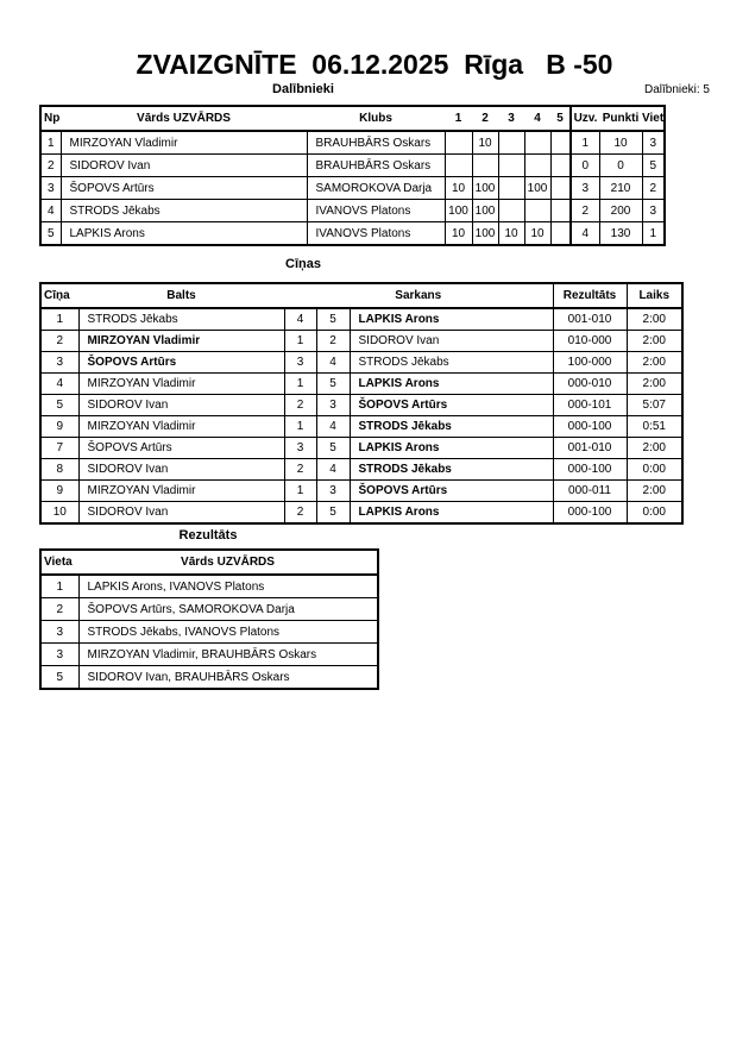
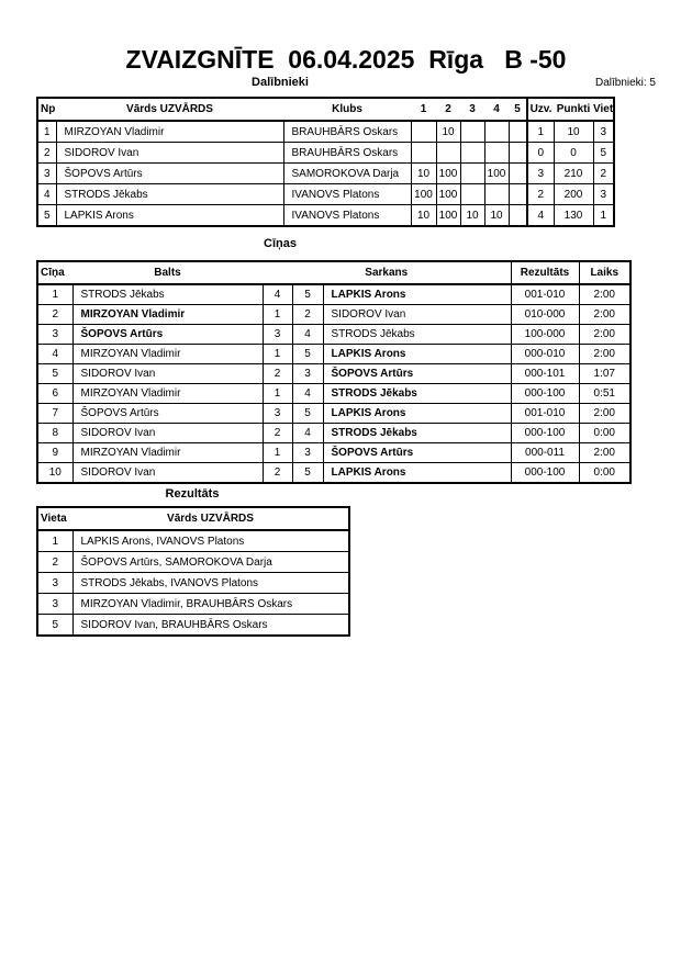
- ZVAIZGNĪTE 06.12.2025 Rīga B -50
+ ZVAIZGNĪTE 06.04.2025 Rīga B -50
  Dalībnieki
  Dalībnieki: 5
  Np	Vārds UZVĀRDS	Klubs	1	2	3	4	5	Uzv.	Punkti	Viet
  1	MIRZOYAN Vladimir	BRAUHBĀRS Oskars		10				1	10	3
  2	SIDOROV Ivan	BRAUHBĀRS Oskars						0	0	5
  3	ŠOPOVS Artūrs	SAMOROKOVA Darja	10	100		100		3	210	2
  4	STRODS Jēkabs	IVANOVS Platons	100	100				2	200	3
  5	LAPKIS Arons	IVANOVS Platons	10	100	10	10		4	130	1
  Cīņas
  Cīņa	Balts	Sarkans	Rezultāts	Laiks
  1	STRODS Jēkabs	4	5	LAPKIS Arons	001-010	2:00
  2	MIRZOYAN Vladimir	1	2	SIDOROV Ivan	010-000	2:00
  3	ŠOPOVS Artūrs	3	4	STRODS Jēkabs	100-000	2:00
  4	MIRZOYAN Vladimir	1	5	LAPKIS Arons	000-010	2:00
- 5	SIDOROV Ivan	2	3	ŠOPOVS Artūrs	000-101	5:07
+ 5	SIDOROV Ivan	2	3	ŠOPOVS Artūrs	000-101	1:07
- 9	MIRZOYAN Vladimir	1	4	STRODS Jēkabs	000-100	0:51
+ 6	MIRZOYAN Vladimir	1	4	STRODS Jēkabs	000-100	0:51
  7	ŠOPOVS Artūrs	3	5	LAPKIS Arons	001-010	2:00
  8	SIDOROV Ivan	2	4	STRODS Jēkabs	000-100	0:00
  9	MIRZOYAN Vladimir	1	3	ŠOPOVS Artūrs	000-011	2:00
  10	SIDOROV Ivan	2	5	LAPKIS Arons	000-100	0:00
  Rezultāts
  Vieta	Vārds UZVĀRDS
  1	LAPKIS Arons, IVANOVS Platons
  2	ŠOPOVS Artūrs, SAMOROKOVA Darja
  3	STRODS Jēkabs, IVANOVS Platons
  3	MIRZOYAN Vladimir, BRAUHBĀRS Oskars
  5	SIDOROV Ivan, BRAUHBĀRS Oskars
